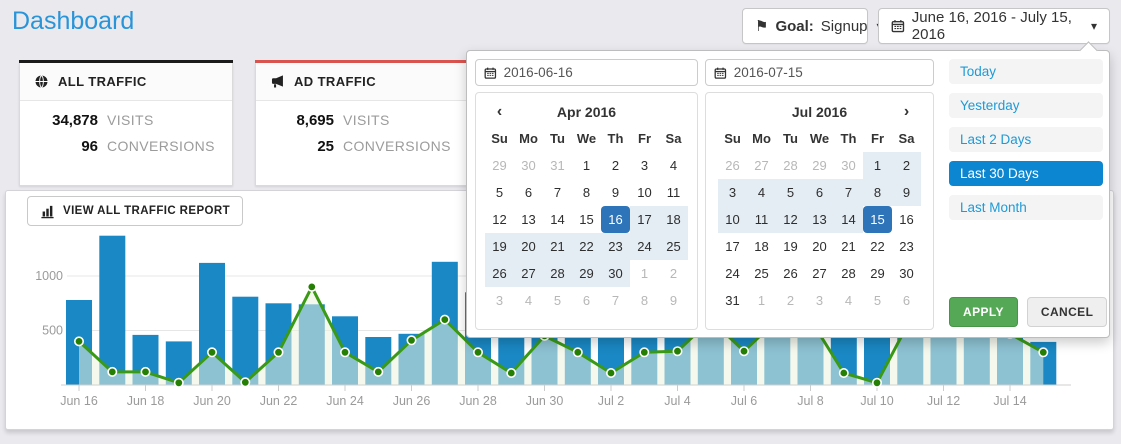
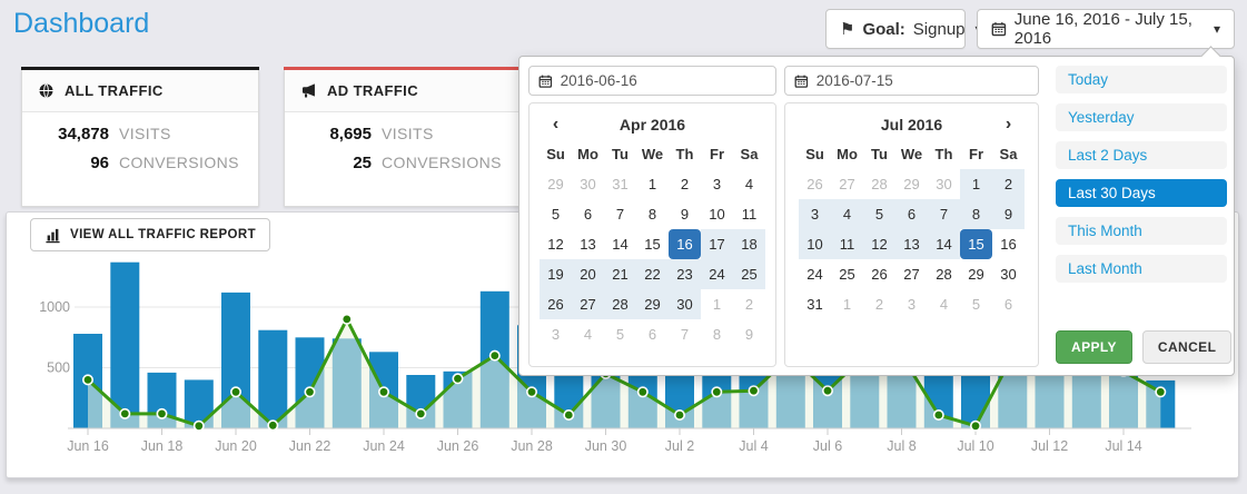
  Dashboard
  ⚑
  Goal:
  Signup
  June 16, 2016 - July 15, 2016
  ▾
  ALL TRAFFIC
  34,878
  VISITS
  96
  CONVERSIONS
  AD TRAFFIC
  8,695
  VISITS
  25
  CONVERSIONS
  VIEW ALL TRAFFIC REPORT
  500
  1000
  Jun 16
  Jun 18
  Jun 20
  Jun 22
  Jun 24
  Jun 26
  Jun 28
  Jun 30
  Jul 2
  Jul 4
  Jul 6
  Jul 8
  Jul 10
  Jul 12
  Jul 14
  2016-06-16
  2016-07-15
  ‹	Apr 2016
  Su	Mo	Tu	We	Th	Fr	Sa
  29	30	31	1	2	3	4
  5	6	7	8	9	10	11
  12	13	14	15	16	17	18
  19	20	21	22	23	24	25
  26	27	28	29	30	1	2
  3	4	5	6	7	8	9
  	Jul 2016	›
  Su	Mo	Tu	We	Th	Fr	Sa
  26	27	28	29	30	1	2
  3	4	5	6	7	8	9
  10	11	12	13	14	15	16
- 17	18	19	20	21	22	23
  24	25	26	27	28	29	30
  31	1	2	3	4	5	6
  Today
  Yesterday
  Last 2 Days
  Last 30 Days
+ This Month
  Last Month
  APPLY
  CANCEL
